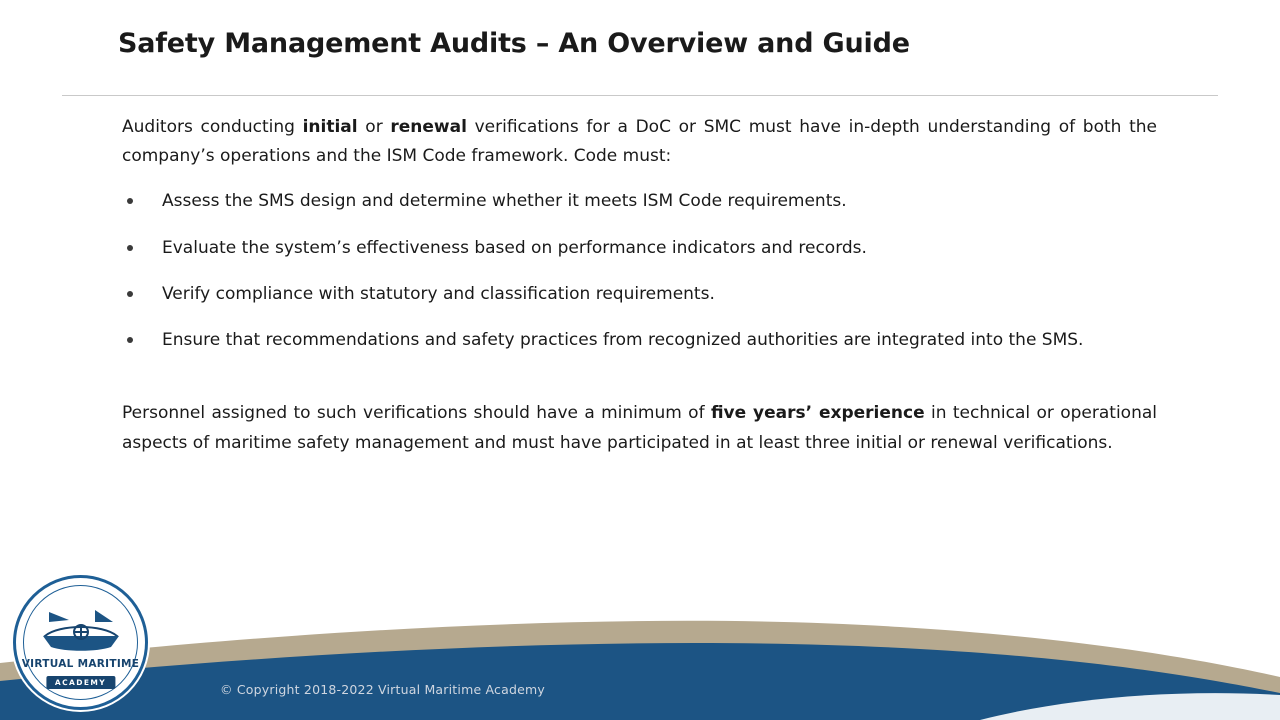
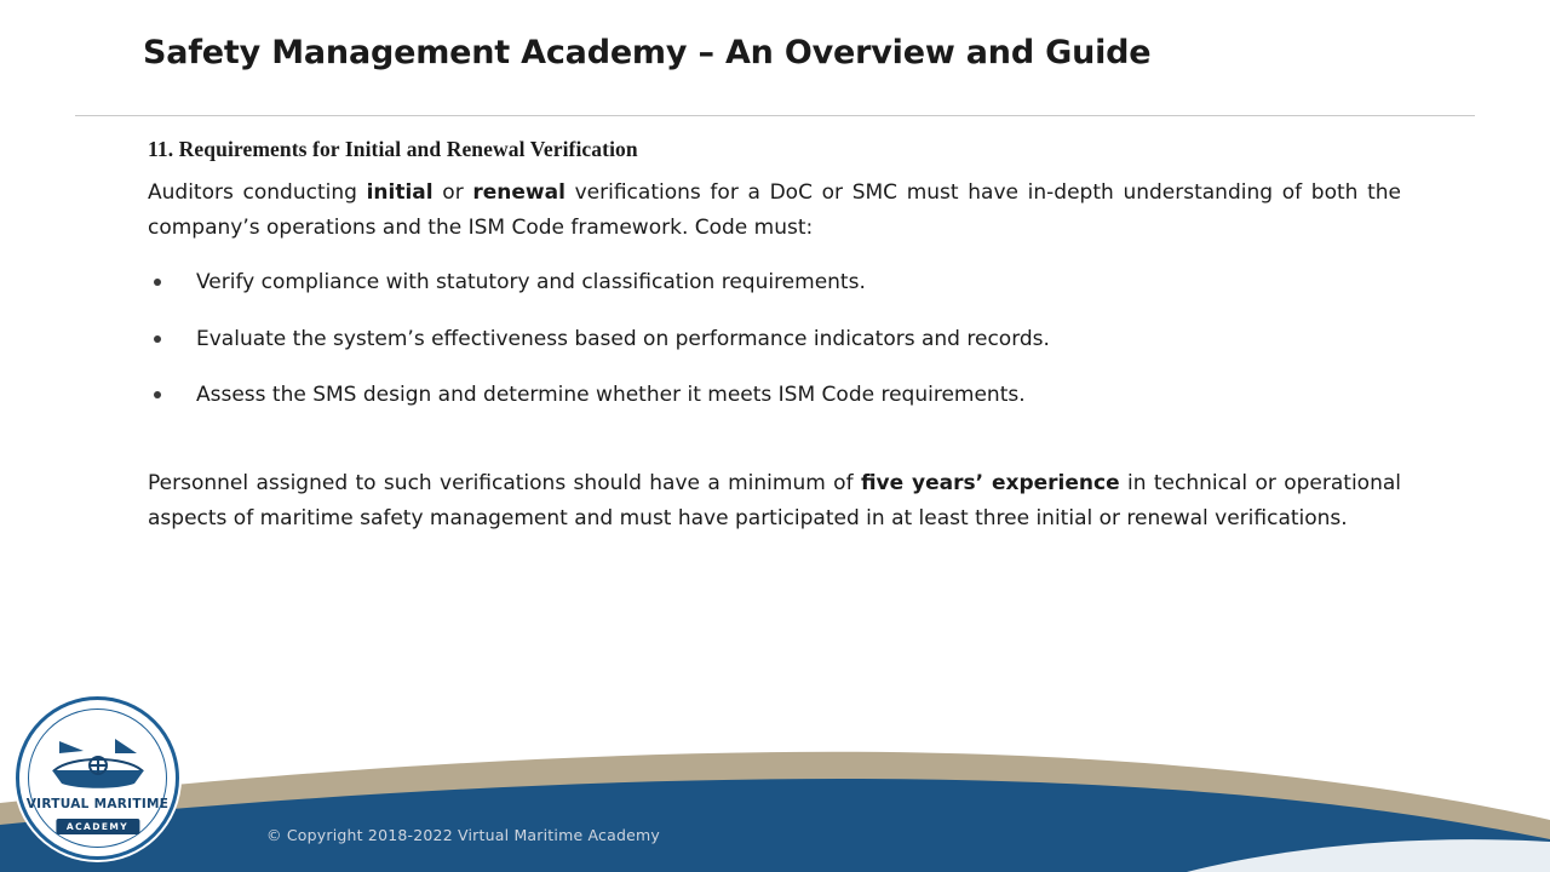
- Safety Management Audits – An Overview and Guide
+ Safety Management Academy – An Overview and Guide
+ 11. Requirements for Initial and Renewal Verification
  Auditors conducting initial or renewal verifications for a DoC or SMC must have in-depth understanding of both the company’s operations and the ISM Code framework. Code must:
- Assess the SMS design and determine whether it meets ISM Code requirements.
+ Verify compliance with statutory and classification requirements.
  Evaluate the system’s effectiveness based on performance indicators and records.
- Verify compliance with statutory and classification requirements.
+ Assess the SMS design and determine whether it meets ISM Code requirements.
- Ensure that recommendations and safety practices from recognized authorities are integrated into the SMS.
  Personnel assigned to such verifications should have a minimum of five years’ experience in technical or operational aspects of maritime safety management and must have participated in at least three initial or renewal verifications.
  © Copyright 2018-2022 Virtual Maritime Academy
  VIRTUAL MARITIME
  ACADEMY
